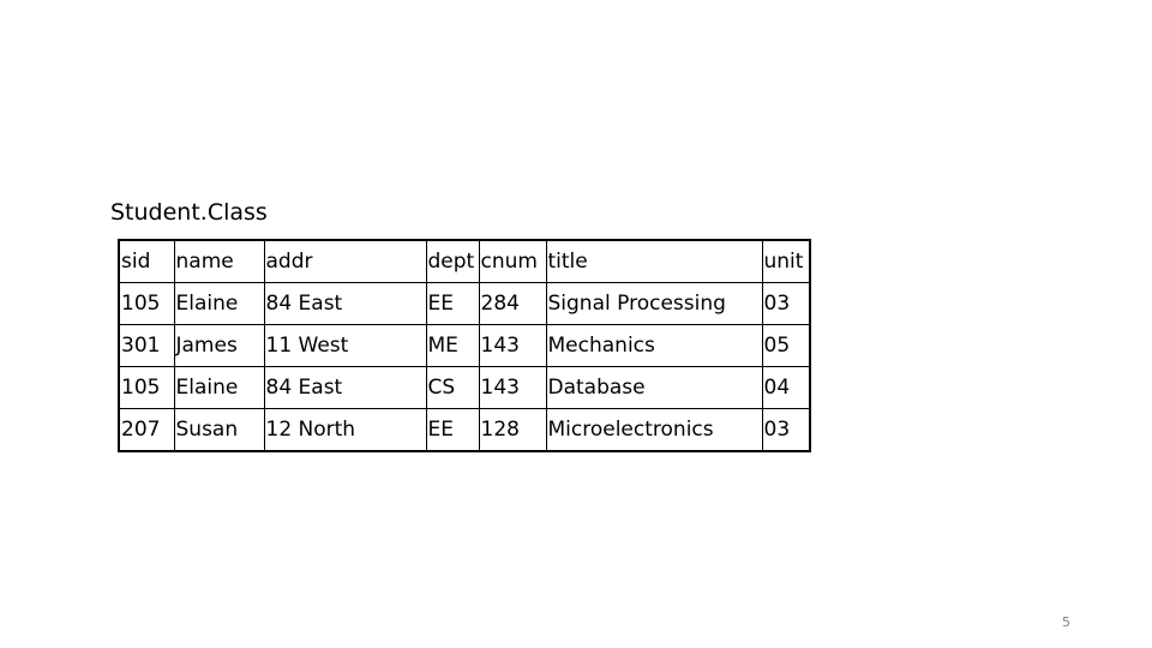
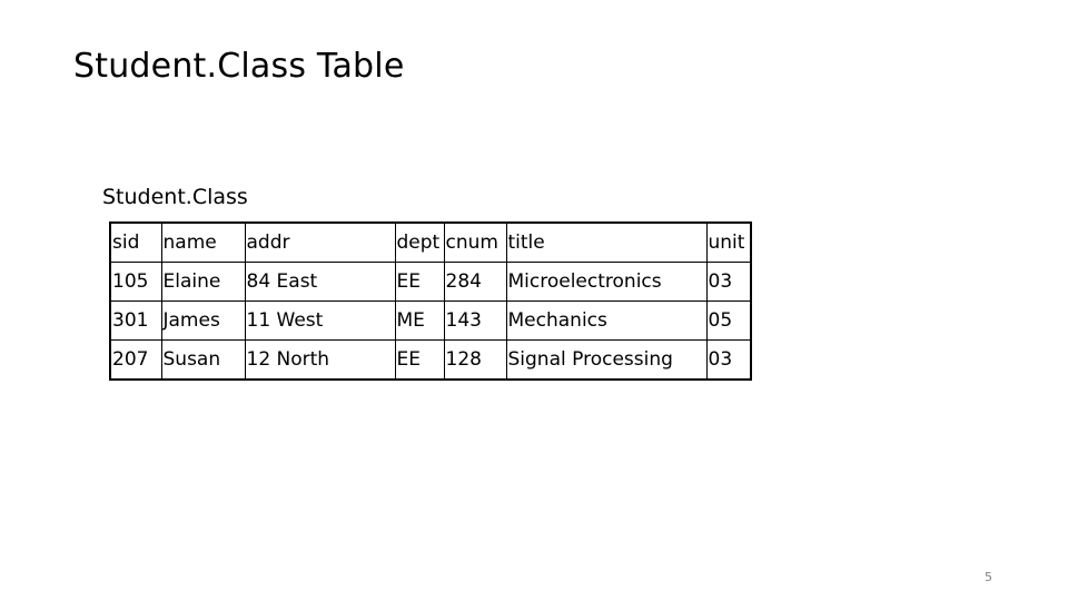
+ Student.Class Table
  Student.Class
  sid	name	addr	dept	cnum	title	unit
- 105	Elaine	84 East	EE	284	Signal Processing	03
+ 105	Elaine	84 East	EE	284	Microelectronics	03
  301	James	11 West	ME	143	Mechanics	05
- 105	Elaine	84 East	CS	143	Database	04
- 207	Susan	12 North	EE	128	Microelectronics	03
+ 207	Susan	12 North	EE	128	Signal Processing	03
  5
